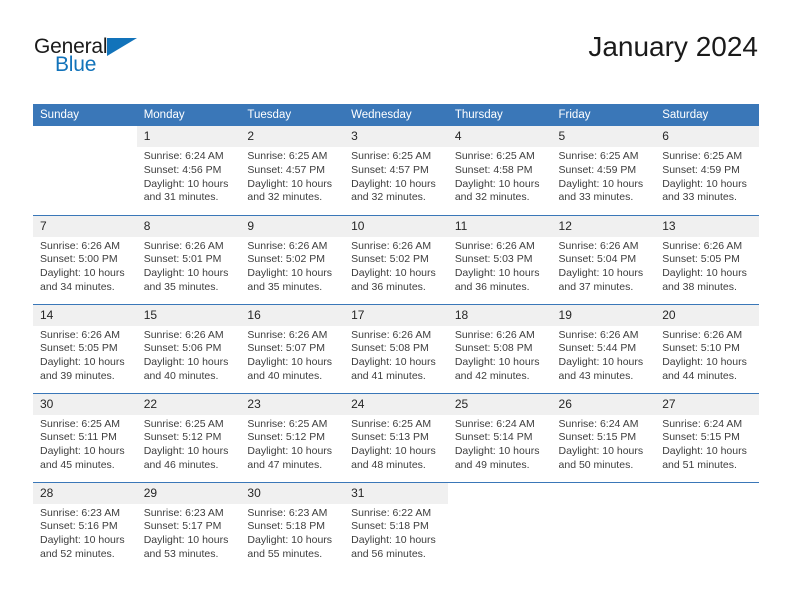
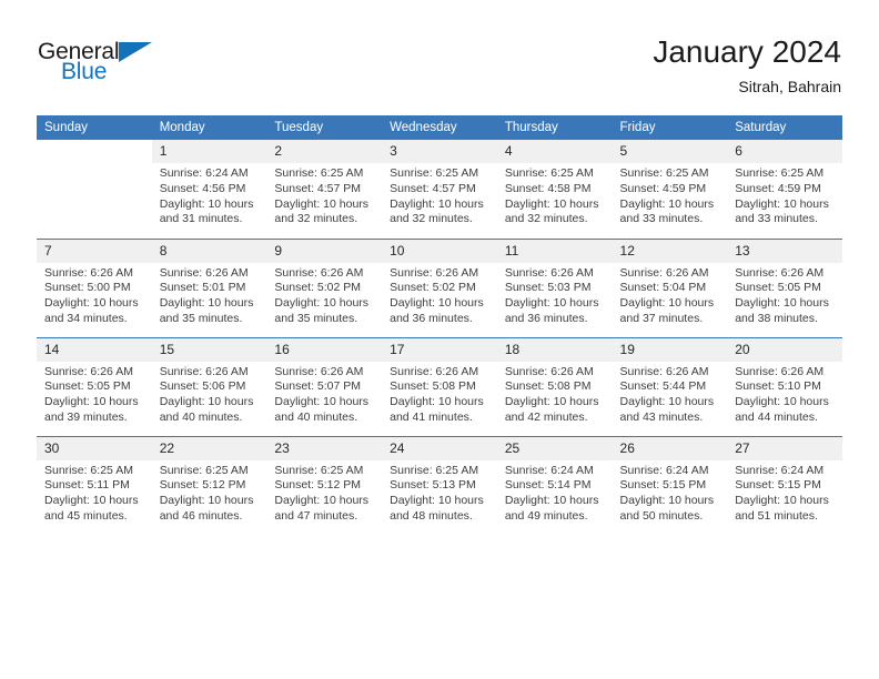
  General
  Blue
  January 2024
+ Sitrah, Bahrain
  Sunday	Monday	Tuesday	Wednesday	Thursday	Friday	Saturday
  	1Sunrise: 6:24 AMSunset: 4:56 PMDaylight: 10 hoursand 31 minutes.	2Sunrise: 6:25 AMSunset: 4:57 PMDaylight: 10 hoursand 32 minutes.	3Sunrise: 6:25 AMSunset: 4:57 PMDaylight: 10 hoursand 32 minutes.	4Sunrise: 6:25 AMSunset: 4:58 PMDaylight: 10 hoursand 32 minutes.	5Sunrise: 6:25 AMSunset: 4:59 PMDaylight: 10 hoursand 33 minutes.	6Sunrise: 6:25 AMSunset: 4:59 PMDaylight: 10 hoursand 33 minutes.
  7Sunrise: 6:26 AMSunset: 5:00 PMDaylight: 10 hoursand 34 minutes.	8Sunrise: 6:26 AMSunset: 5:01 PMDaylight: 10 hoursand 35 minutes.	9Sunrise: 6:26 AMSunset: 5:02 PMDaylight: 10 hoursand 35 minutes.	10Sunrise: 6:26 AMSunset: 5:02 PMDaylight: 10 hoursand 36 minutes.	11Sunrise: 6:26 AMSunset: 5:03 PMDaylight: 10 hoursand 36 minutes.	12Sunrise: 6:26 AMSunset: 5:04 PMDaylight: 10 hoursand 37 minutes.	13Sunrise: 6:26 AMSunset: 5:05 PMDaylight: 10 hoursand 38 minutes.
  14Sunrise: 6:26 AMSunset: 5:05 PMDaylight: 10 hoursand 39 minutes.	15Sunrise: 6:26 AMSunset: 5:06 PMDaylight: 10 hoursand 40 minutes.	16Sunrise: 6:26 AMSunset: 5:07 PMDaylight: 10 hoursand 40 minutes.	17Sunrise: 6:26 AMSunset: 5:08 PMDaylight: 10 hoursand 41 minutes.	18Sunrise: 6:26 AMSunset: 5:08 PMDaylight: 10 hoursand 42 minutes.	19Sunrise: 6:26 AMSunset: 5:44 PMDaylight: 10 hoursand 43 minutes.	20Sunrise: 6:26 AMSunset: 5:10 PMDaylight: 10 hoursand 44 minutes.
  30Sunrise: 6:25 AMSunset: 5:11 PMDaylight: 10 hoursand 45 minutes.	22Sunrise: 6:25 AMSunset: 5:12 PMDaylight: 10 hoursand 46 minutes.	23Sunrise: 6:25 AMSunset: 5:12 PMDaylight: 10 hoursand 47 minutes.	24Sunrise: 6:25 AMSunset: 5:13 PMDaylight: 10 hoursand 48 minutes.	25Sunrise: 6:24 AMSunset: 5:14 PMDaylight: 10 hoursand 49 minutes.	26Sunrise: 6:24 AMSunset: 5:15 PMDaylight: 10 hoursand 50 minutes.	27Sunrise: 6:24 AMSunset: 5:15 PMDaylight: 10 hoursand 51 minutes.
- 28Sunrise: 6:23 AMSunset: 5:16 PMDaylight: 10 hoursand 52 minutes.	29Sunrise: 6:23 AMSunset: 5:17 PMDaylight: 10 hoursand 53 minutes.	30Sunrise: 6:23 AMSunset: 5:18 PMDaylight: 10 hoursand 55 minutes.	31Sunrise: 6:22 AMSunset: 5:18 PMDaylight: 10 hoursand 56 minutes.
